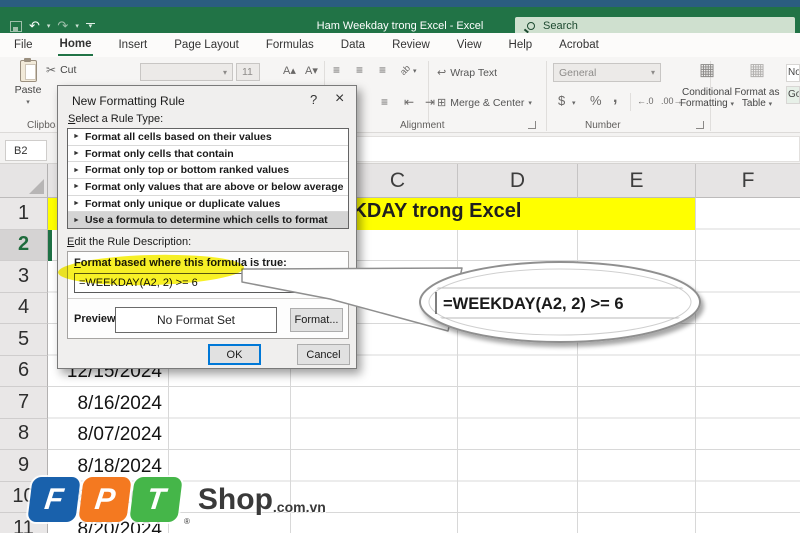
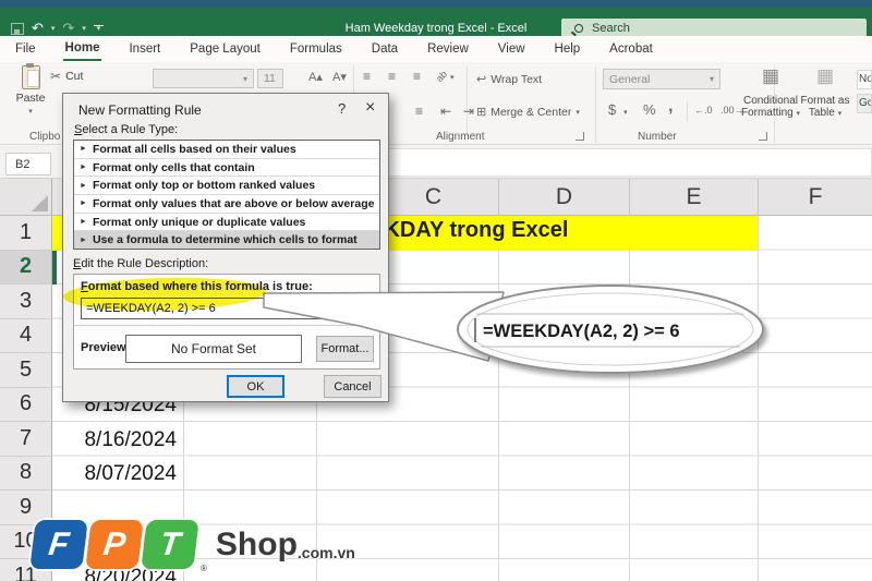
  ↶
  ↷
  Ham Weekday trong Excel - Excel
  Search
  File
  Home
  Insert
  Page Layout
  Formulas
  Data
  Review
  View
  Help
  Acrobat
  Paste
  ✂
  Cut
  ▾
  11
  A▴
  A▾
  ≡
  ≡
  ≡
  ≡
  ⇤
  ⇥
  ↩
  Wrap Text
  ⊞
  Merge & Center
  Alignment
  General
  ▾
  $
  %
  ,
  ←.0
  .00→
  Number
  ▦
  Conditional Formatting
  ▦
  Format as Table
  B2
  C
  D
  E
  F
  KDAY trong Excel
  1
  2
  3
  4
  5
  6
  7
  8
  9
  10
  11
- 12/15/2024
+ 8/15/2024
  8/16/2024
  8/07/2024
- 8/18/2024
  8/20/2024
  New Formatting Rule
  ?
  ×
  Select a Rule Type:
  Format all cells based on their values
  Format only cells that contain
  Format only top or bottom ranked values
  Format only values that are above or below average
  Format only unique or duplicate values
  Use a formula to determine which cells to format
  Edit the Rule Description:
  Format based where this formula is true:
  =WEEKDAY(A2, 2) >= 6
  Preview
  No Format Set
  Format...
  OK
  Cancel
  =WEEKDAY(A2, 2) >= 6
  ®
  Shop
  .com.vn
